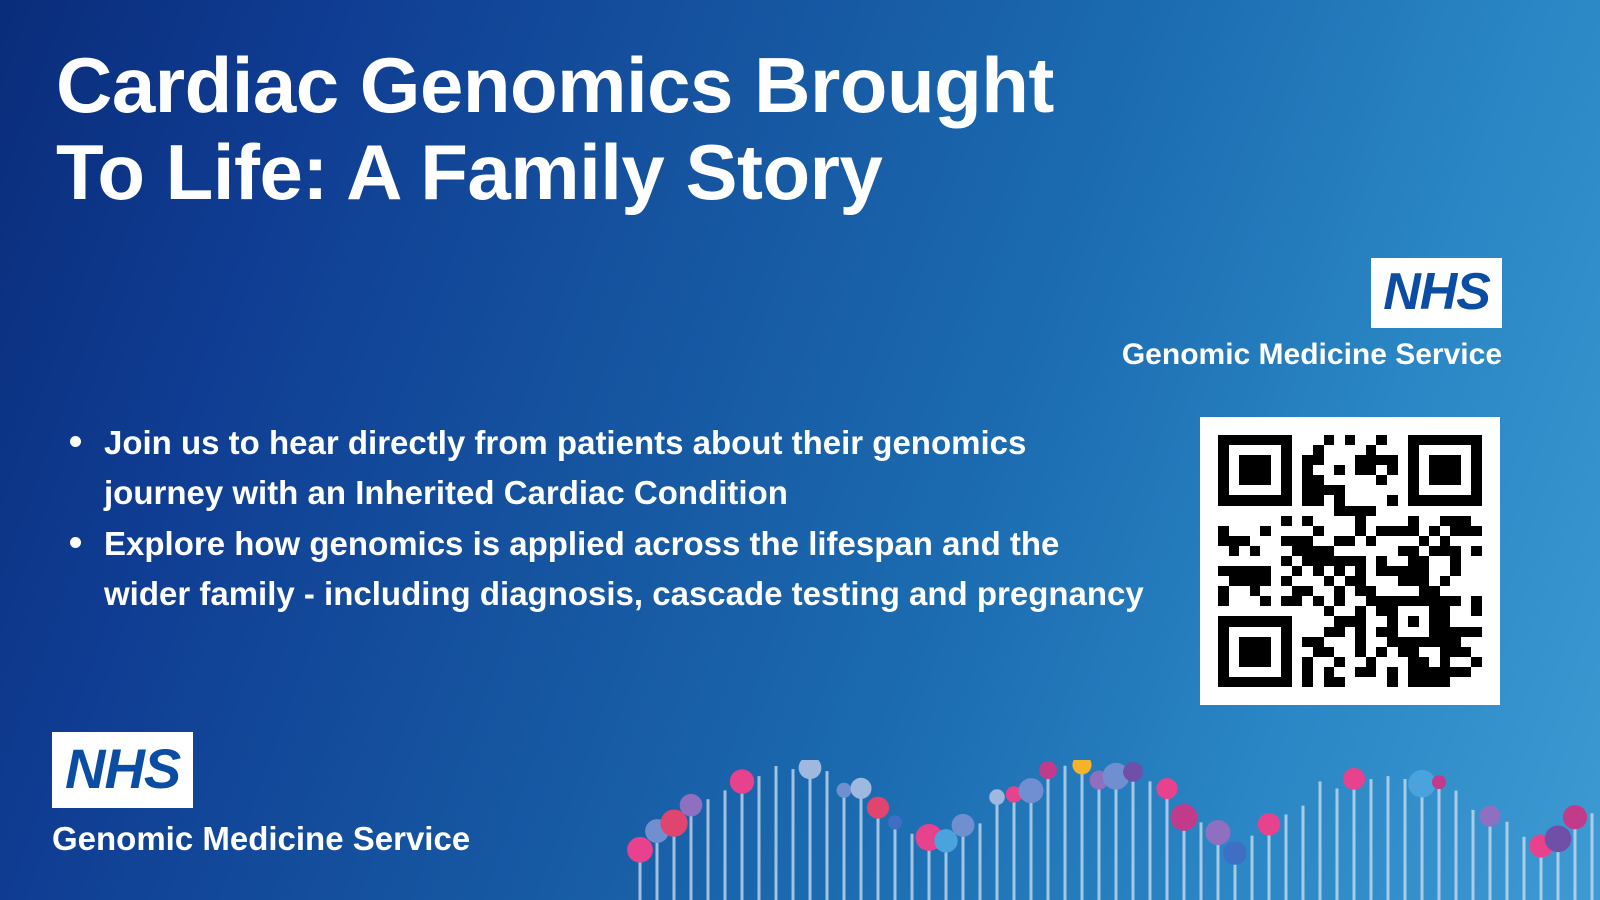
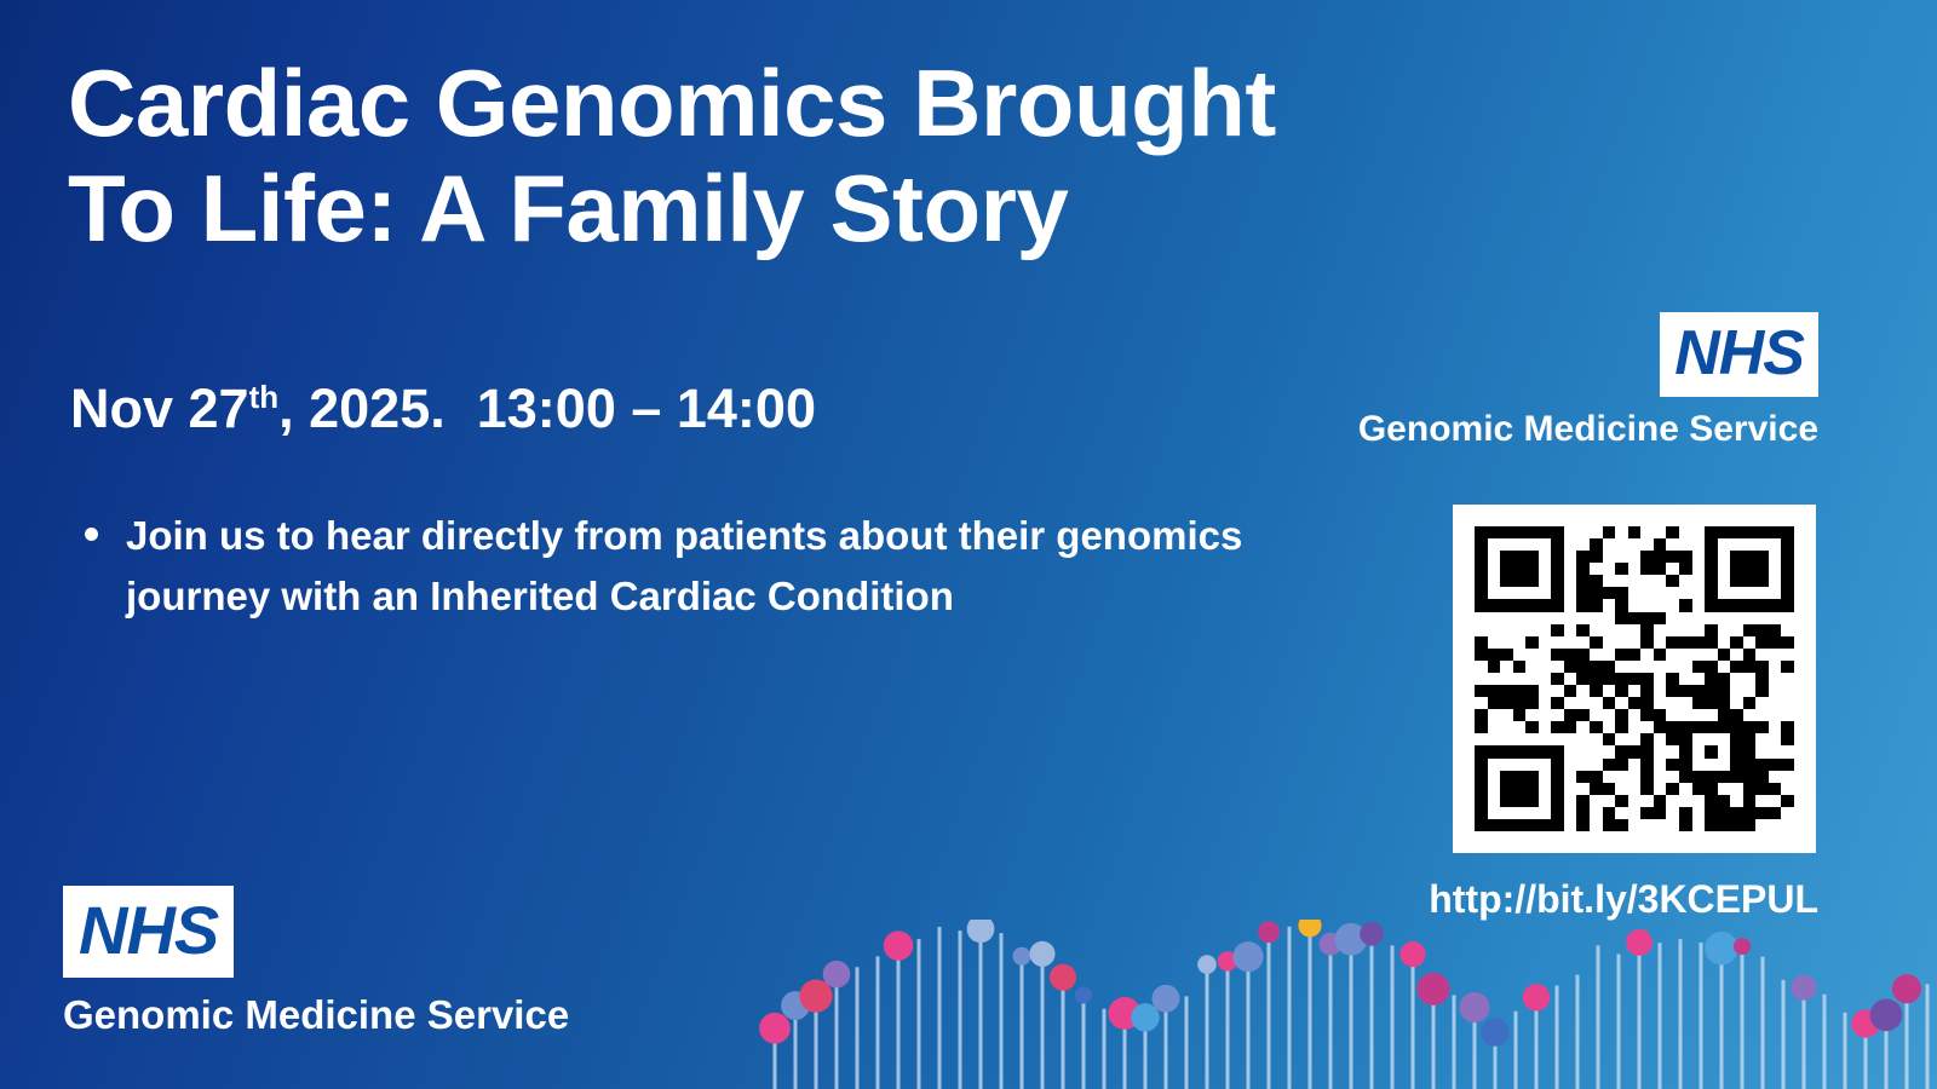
  Cardiac Genomics Brought
  To Life: A Family Story
+ Nov 27th, 2025. 13:00 – 14:00
  Join us to hear directly from patients about their genomics journey with an Inherited Cardiac Condition
- Explore how genomics is applied across the lifespan and the wider family - including diagnosis, cascade testing and pregnancy
  NHS
  Genomic Medicine Service
  NHS
  Genomic Medicine Service
+ http://bit.ly/3KCEPUL
